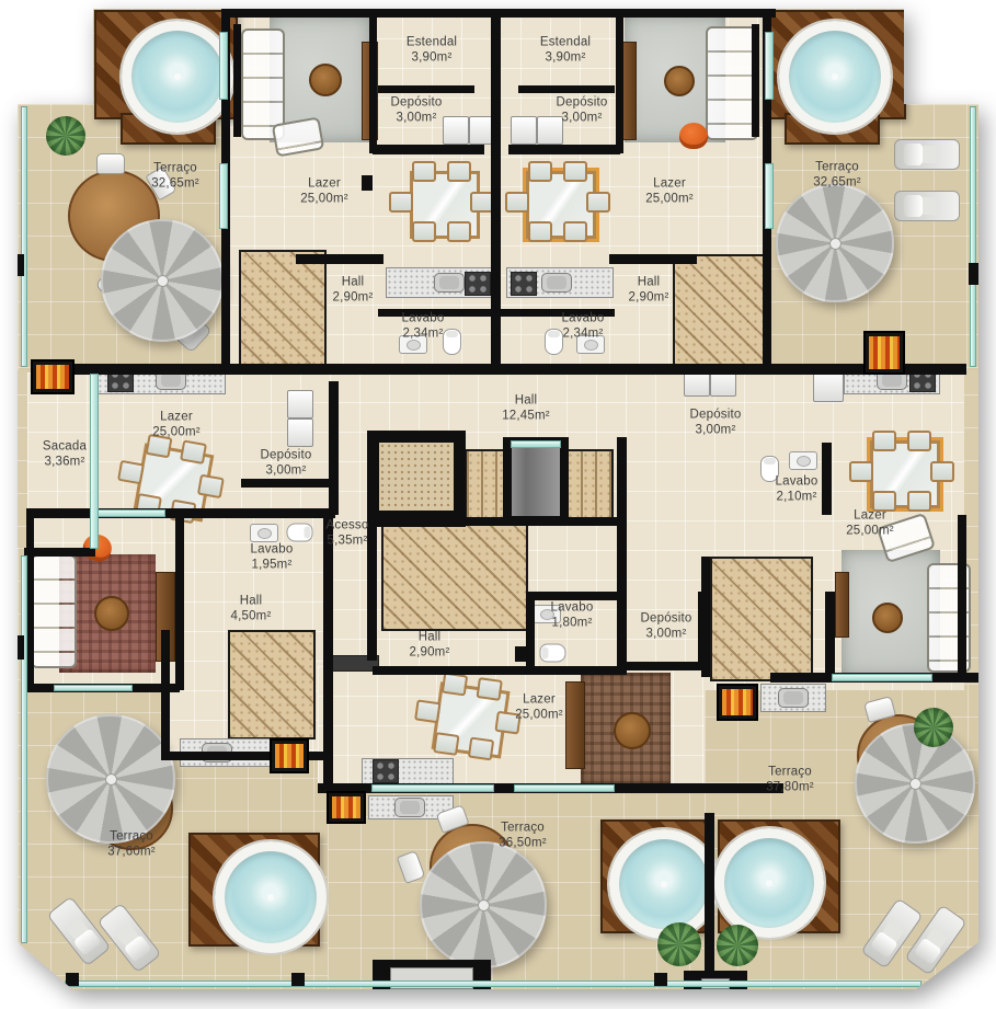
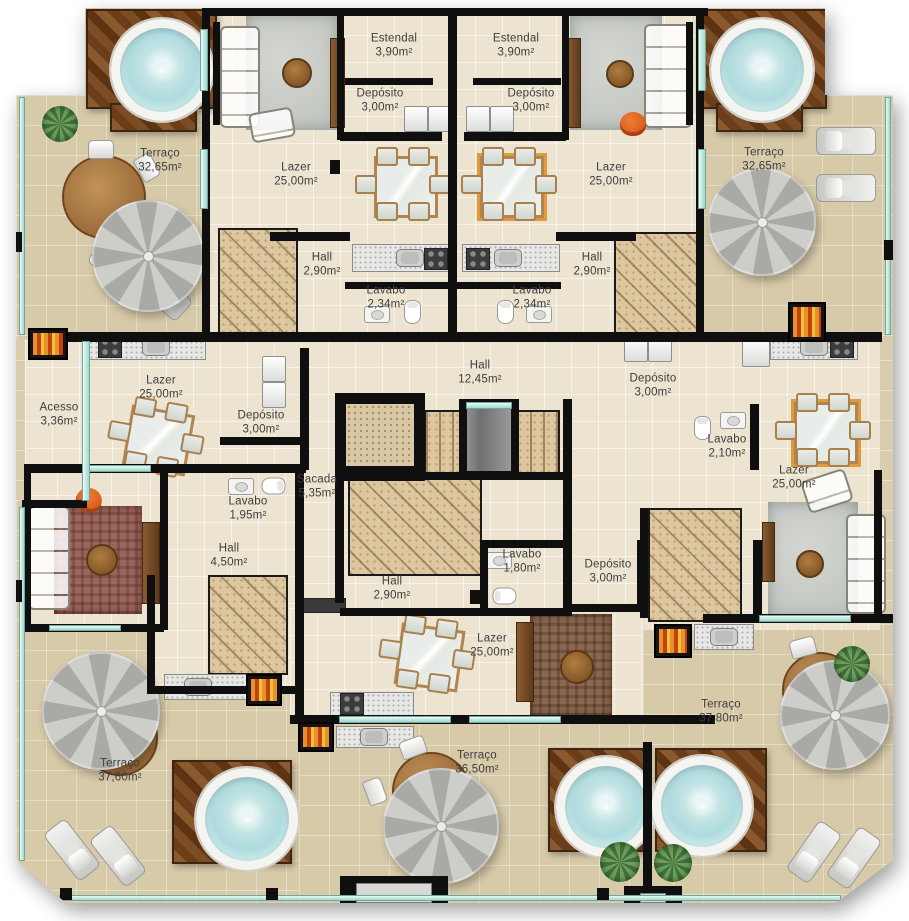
  Estendal
  3,90m²
  Estendal
  3,90m²
  Depósito
  3,00m²
  Depósito
  3,00m²
  Terraço
  32,65m²
  Terraço
  32,65m²
  Lazer
  25,00m²
  Lazer
  25,00m²
  Hall
  2,90m²
  Hall
  2,90m²
  Lavabo
  2,34m²
  Lavabo
  2,34m²
  Hall
  12,45m²
- Sacada
+ Acesso
  3,36m²
  Lazer
  25,00m²
  Depósito
  3,00m²
  Depósito
  3,00m²
  Lavabo
  2,10m²
  Lazer
  25,00m²
- Acesso
+ Sacada
  5,35m²
  Lavabo
  1,95m²
  Hall
  4,50m²
  Hall
  2,90m²
  Lavabo
  1,80m²
  Depósito
  3,00m²
  Lazer
  25,00m²
  Terraço
  37,80m²
  Terraço
  37,60m²
  Terraço
  36,50m²
